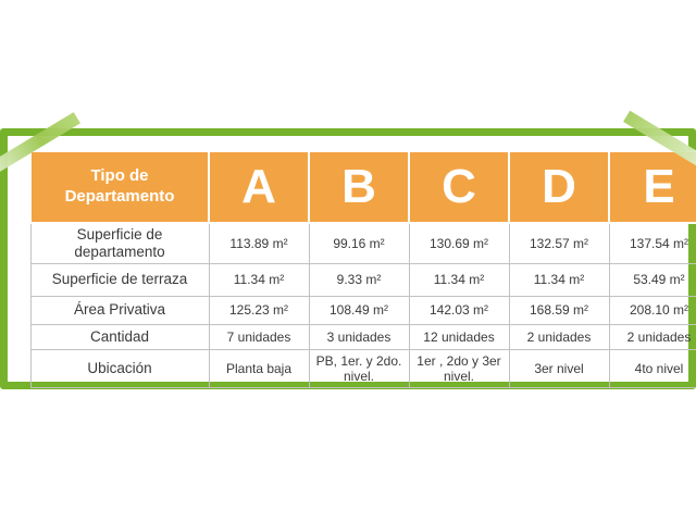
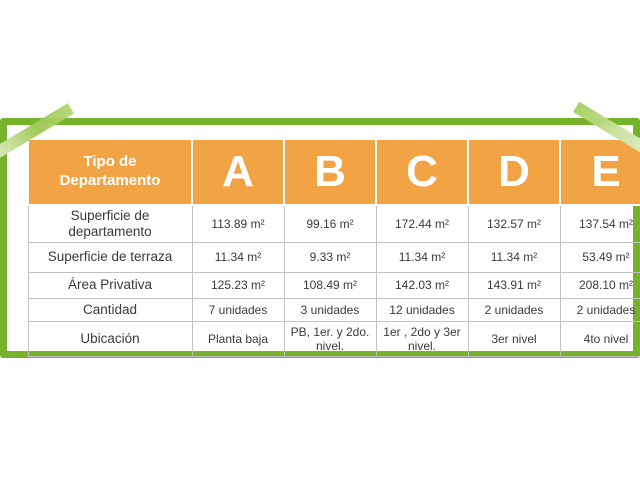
  Tipo de Departamento	A	B	C	D	E
- Superficie de departamento	113.89 m²	99.16 m²	130.69 m²	132.57 m²	137.54 m²
+ Superficie de departamento	113.89 m²	99.16 m²	172.44 m²	132.57 m²	137.54 m²
  Superficie de terraza	11.34 m²	9.33 m²	11.34 m²	11.34 m²	53.49 m²
- Área Privativa	125.23 m²	108.49 m²	142.03 m²	168.59 m²	208.10 m²
+ Área Privativa	125.23 m²	108.49 m²	142.03 m²	143.91 m²	208.10 m²
  Cantidad	7 unidades	3 unidades	12 unidades	2 unidades	2 unidades
  Ubicación	Planta baja	PB, 1er. y 2do. nivel.	1er , 2do y 3er nivel.	3er nivel	4to nivel
